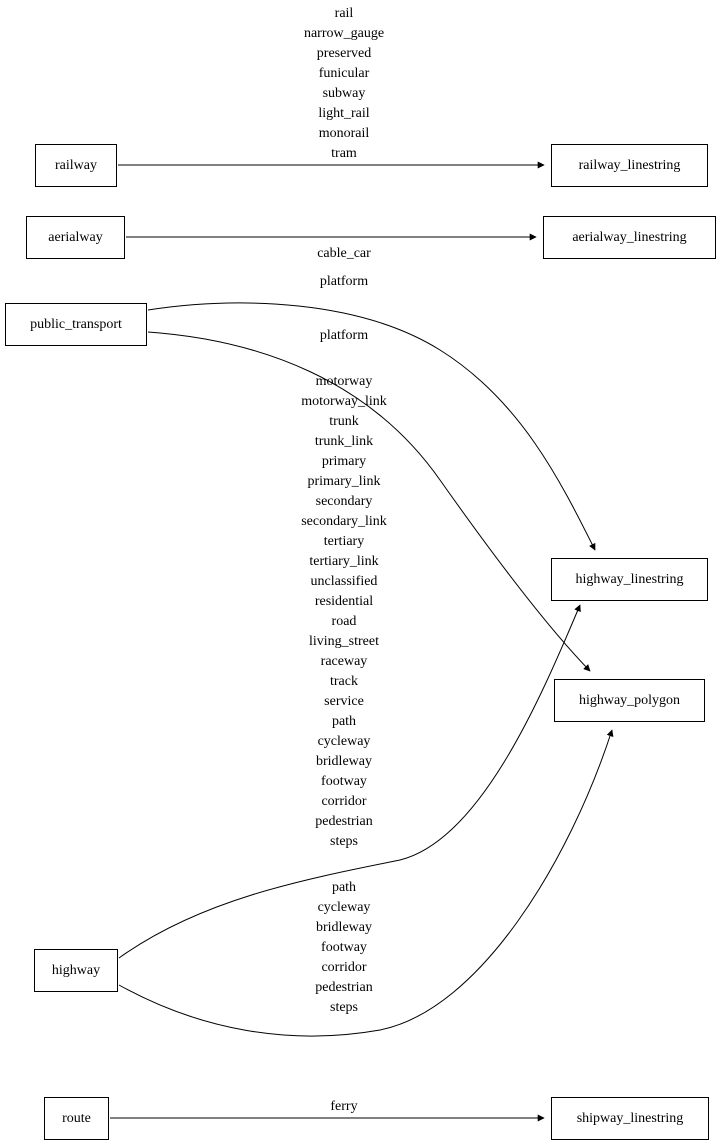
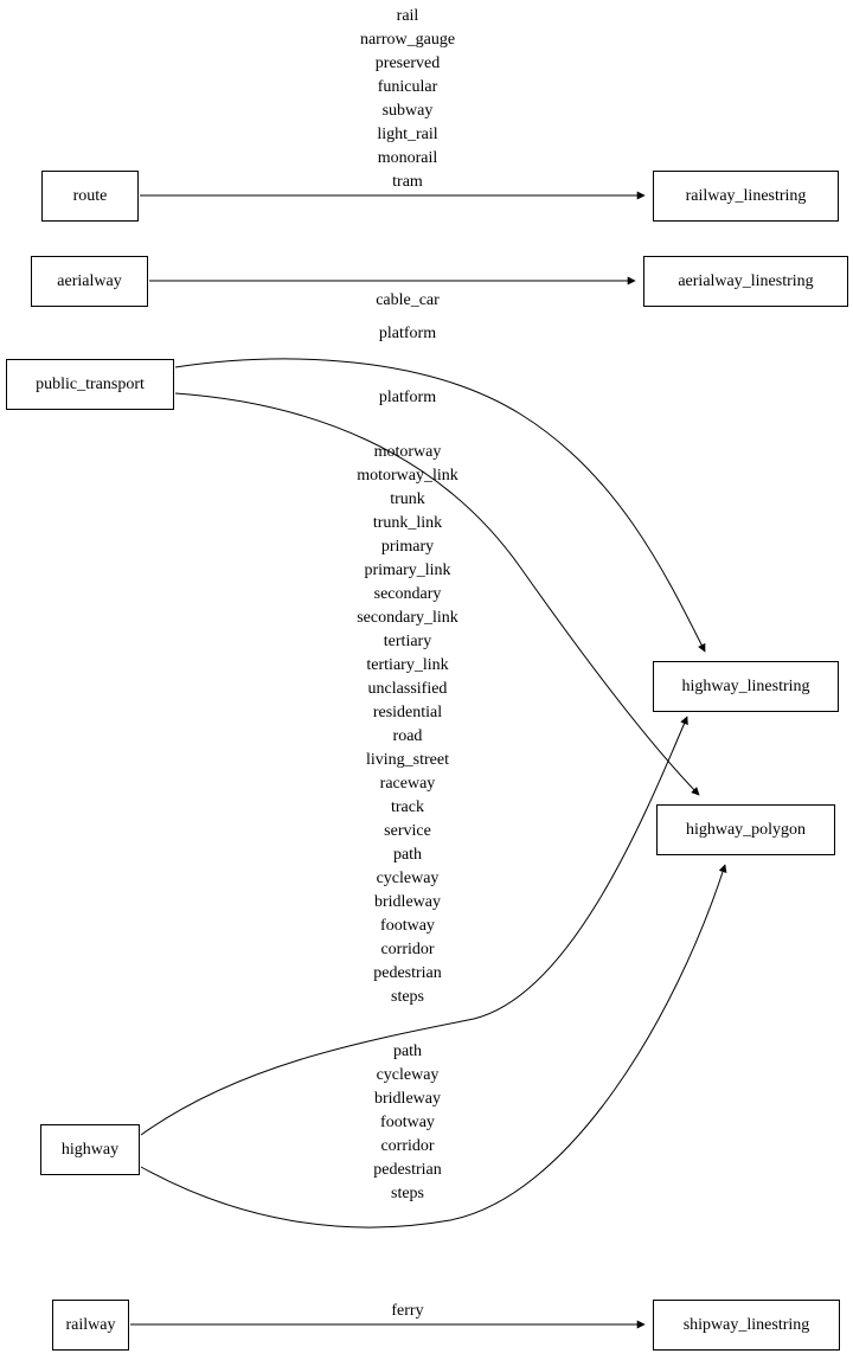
- railway
+ route
  railway_linestring
  aerialway
  aerialway_linestring
  public_transport
  highway_linestring
  highway_polygon
  highway
- route
+ railway
  shipway_linestring
  rail
  narrow_gauge
  preserved
  funicular
  subway
  light_rail
  monorail
  tram
  cable_car
  platform
  platform
  motorway
  motorway_link
  trunk
  trunk_link
  primary
  primary_link
  secondary
  secondary_link
  tertiary
  tertiary_link
  unclassified
  residential
  road
  living_street
  raceway
  track
  service
  path
  cycleway
  bridleway
  footway
  corridor
  pedestrian
  steps
  path
  cycleway
  bridleway
  footway
  corridor
  pedestrian
  steps
  ferry
